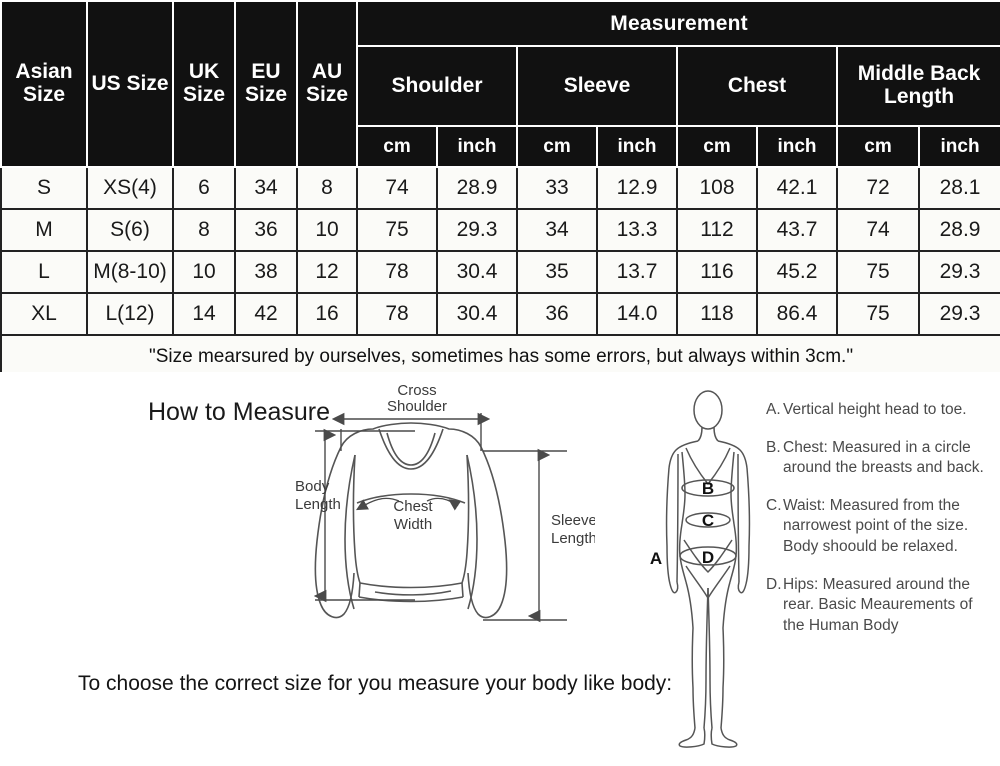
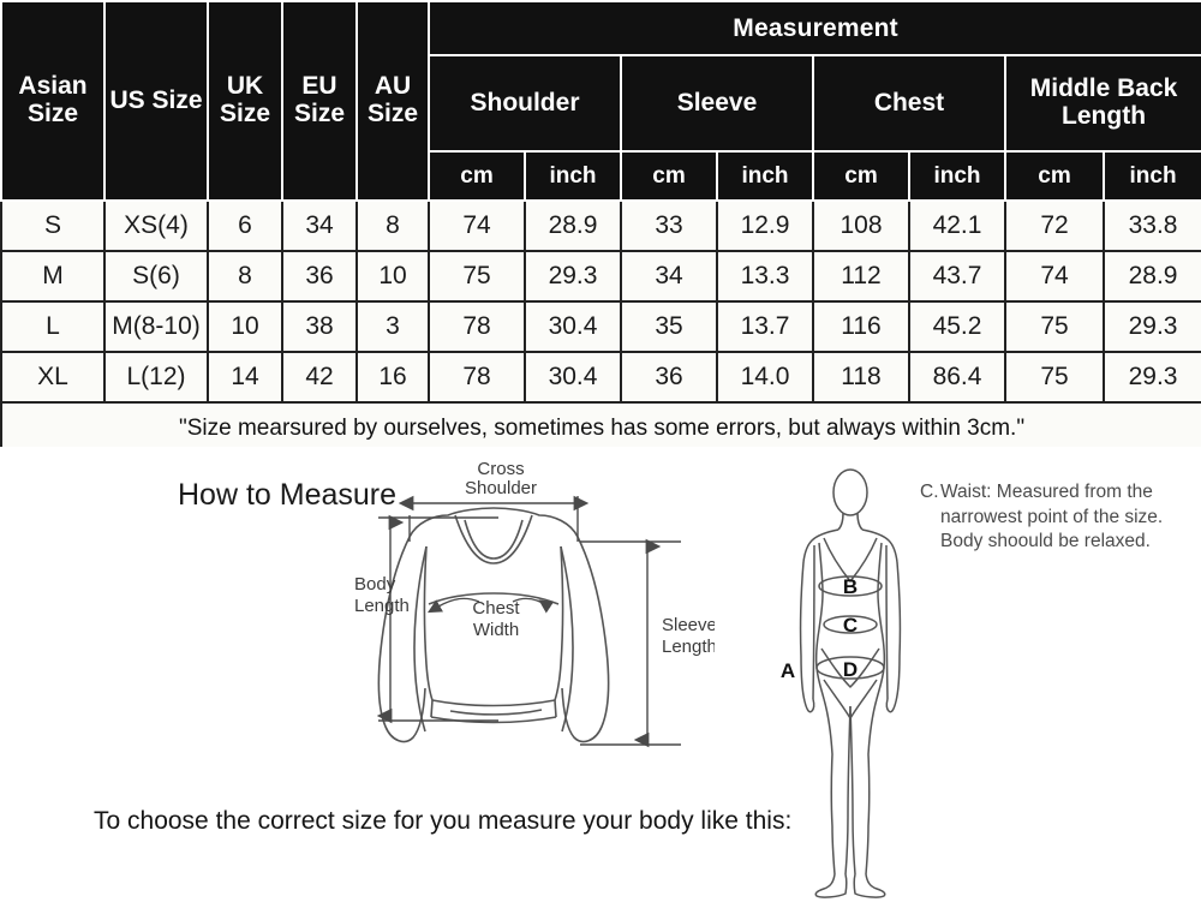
  Asian Size	US Size	UK Size	EU Size	AU Size	Measurement
  Shoulder	Sleeve	Chest	Middle Back Length
  cm	inch	cm	inch	cm	inch	cm	inch
- S	XS(4)	6	34	8	74	28.9	33	12.9	108	42.1	72	28.1
+ S	XS(4)	6	34	8	74	28.9	33	12.9	108	42.1	72	33.8
  M	S(6)	8	36	10	75	29.3	34	13.3	112	43.7	74	28.9
- L	M(8-10)	10	38	12	78	30.4	35	13.7	116	45.2	75	29.3
+ L	M(8-10)	10	38	3	78	30.4	35	13.7	116	45.2	75	29.3
  XL	L(12)	14	42	16	78	30.4	36	14.0	118	86.4	75	29.3
  "Size mearsured by ourselves, sometimes has some errors, but always within 3cm."
  How to Measure
  Cross
  Shoulder
  Body
  Length
  Chest
  Width
  Sleeve
  Length
  B
  C
  D
  A
- A.
- Vertical height head to toe.
- B.
- Chest: Measured in a circle around the breasts and back.
  C.
  Waist: Measured from the narrowest point of the size. Body shoould be relaxed.
- D.
- Hips: Measured around the rear. Basic Meaurements of the Human Body
- To choose the correct size for you measure your body like body:
+ To choose the correct size for you measure your body like this:
